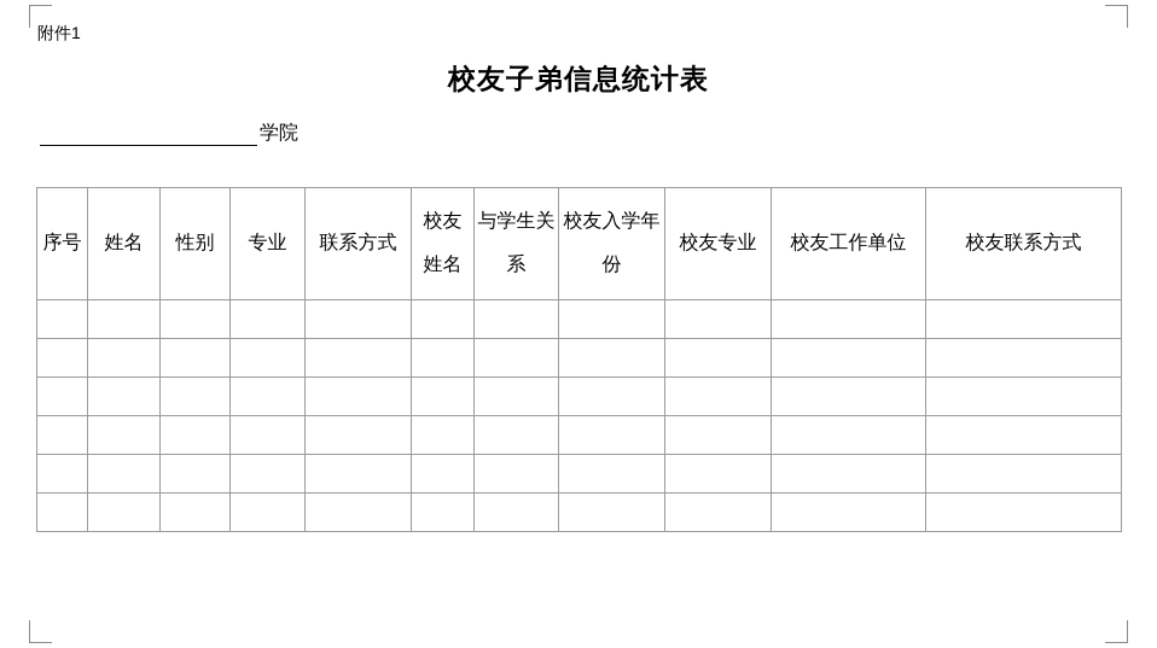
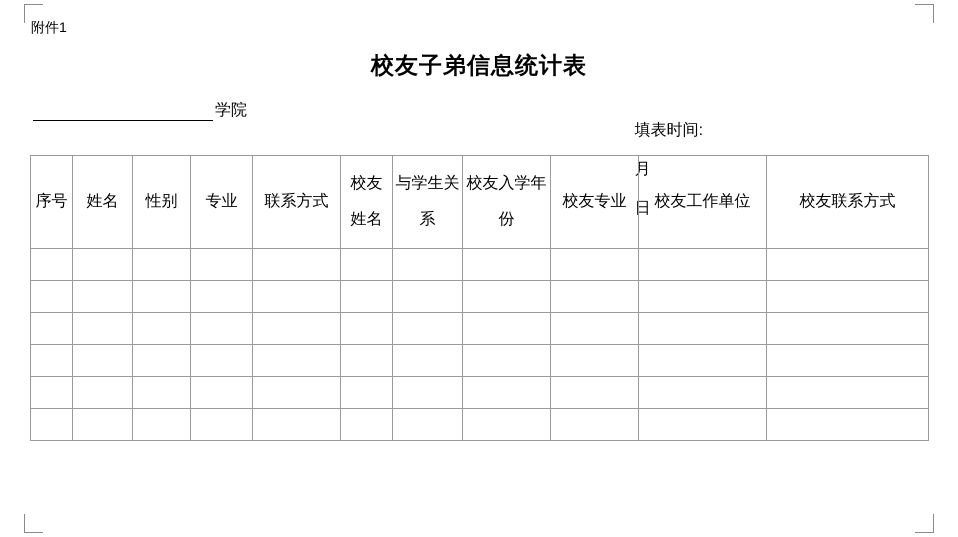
  附件1
  校友子弟信息统计表
  学院
+ 填表时间: 月 日
  序号	姓名	性别	专业	联系方式	校友姓名	与学生关系	校友入学年份	校友专业	校友工作单位	校友联系方式
